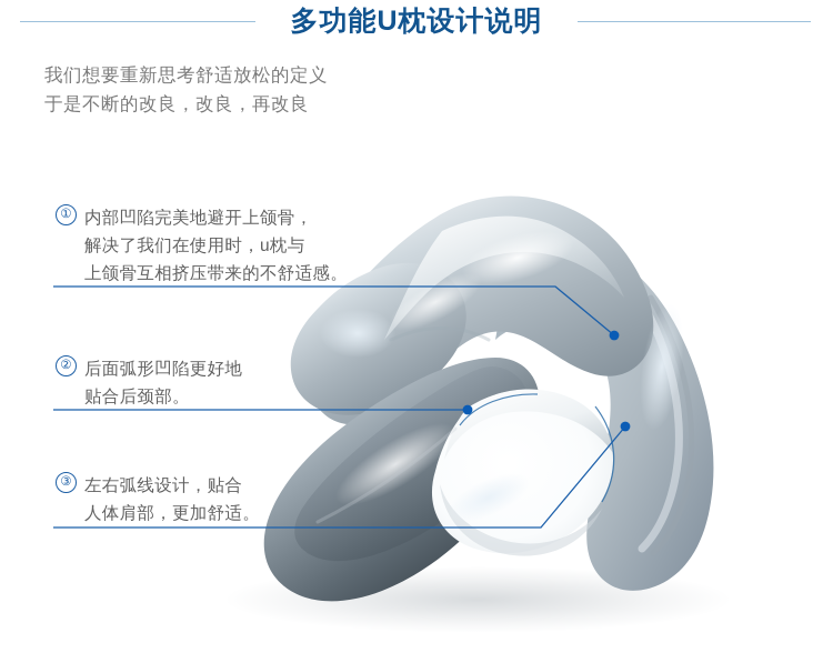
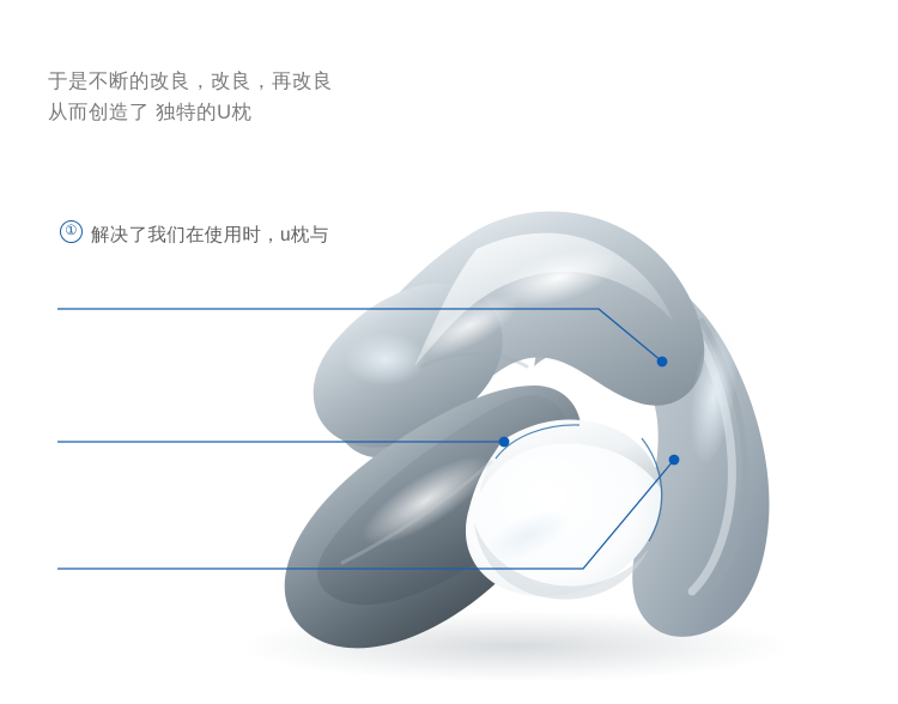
- 多功能U枕设计说明
- 我们想要重新思考舒适放松的定义
  于是不断的改良，改良，再改良
+ 从而创造了 独特的U枕
  ①
- 内部凹陷完美地避开上颌骨，
  解决了我们在使用时，u枕与
- 上颌骨互相挤压带来的不舒适感。
- ②
- 后面弧形凹陷更好地
- 贴合后颈部。
- ③
- 左右弧线设计，贴合
- 人体肩部，更加舒适。
